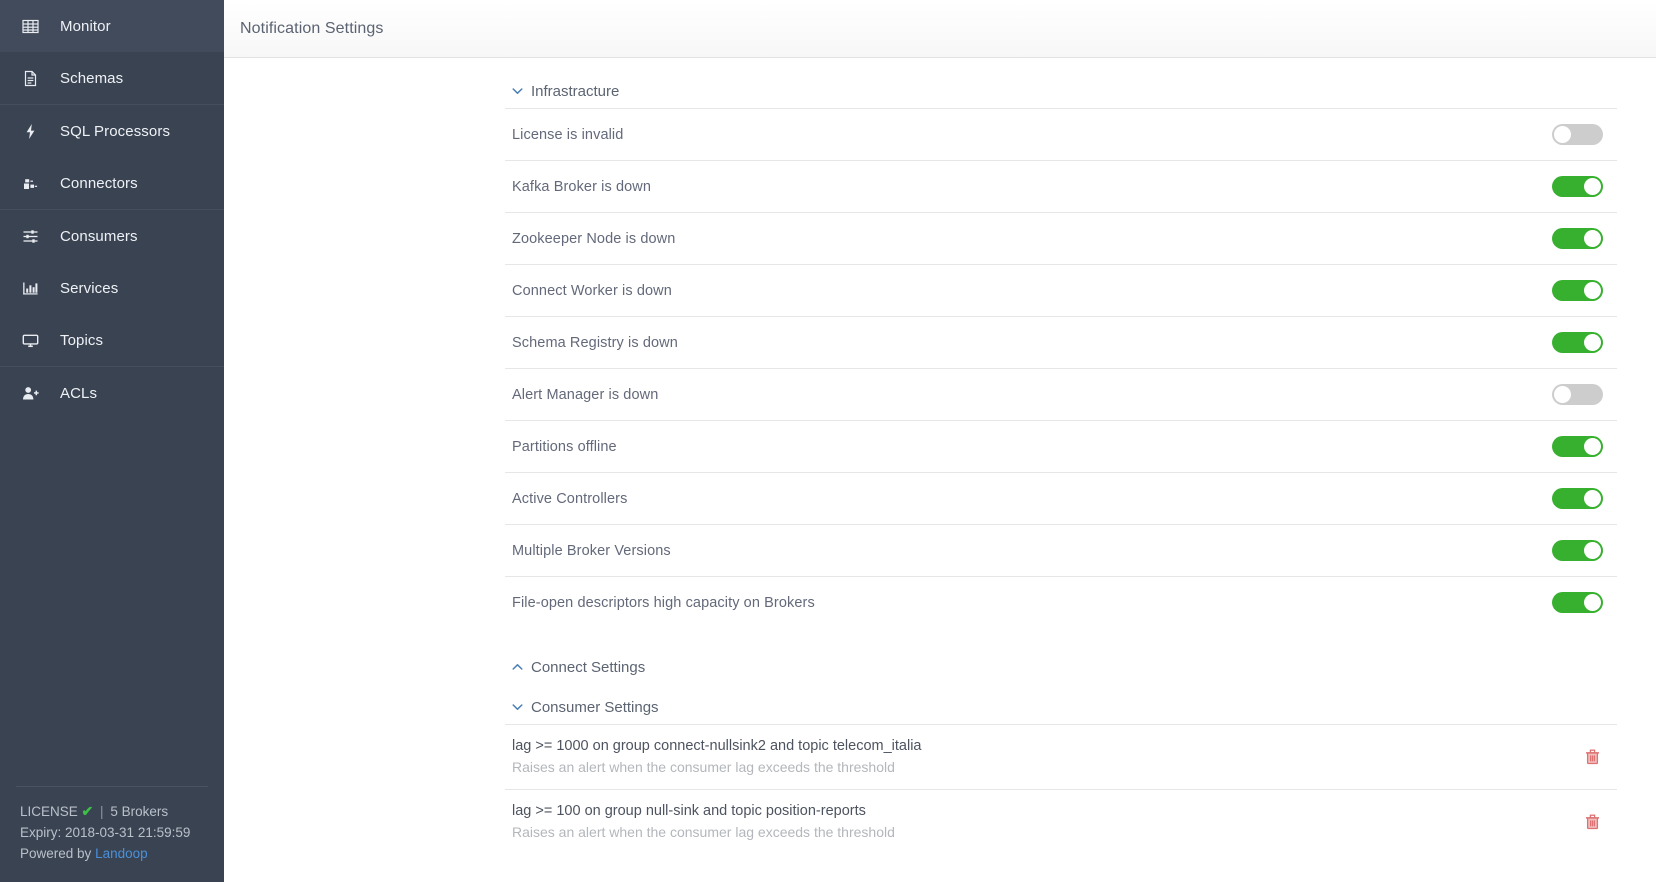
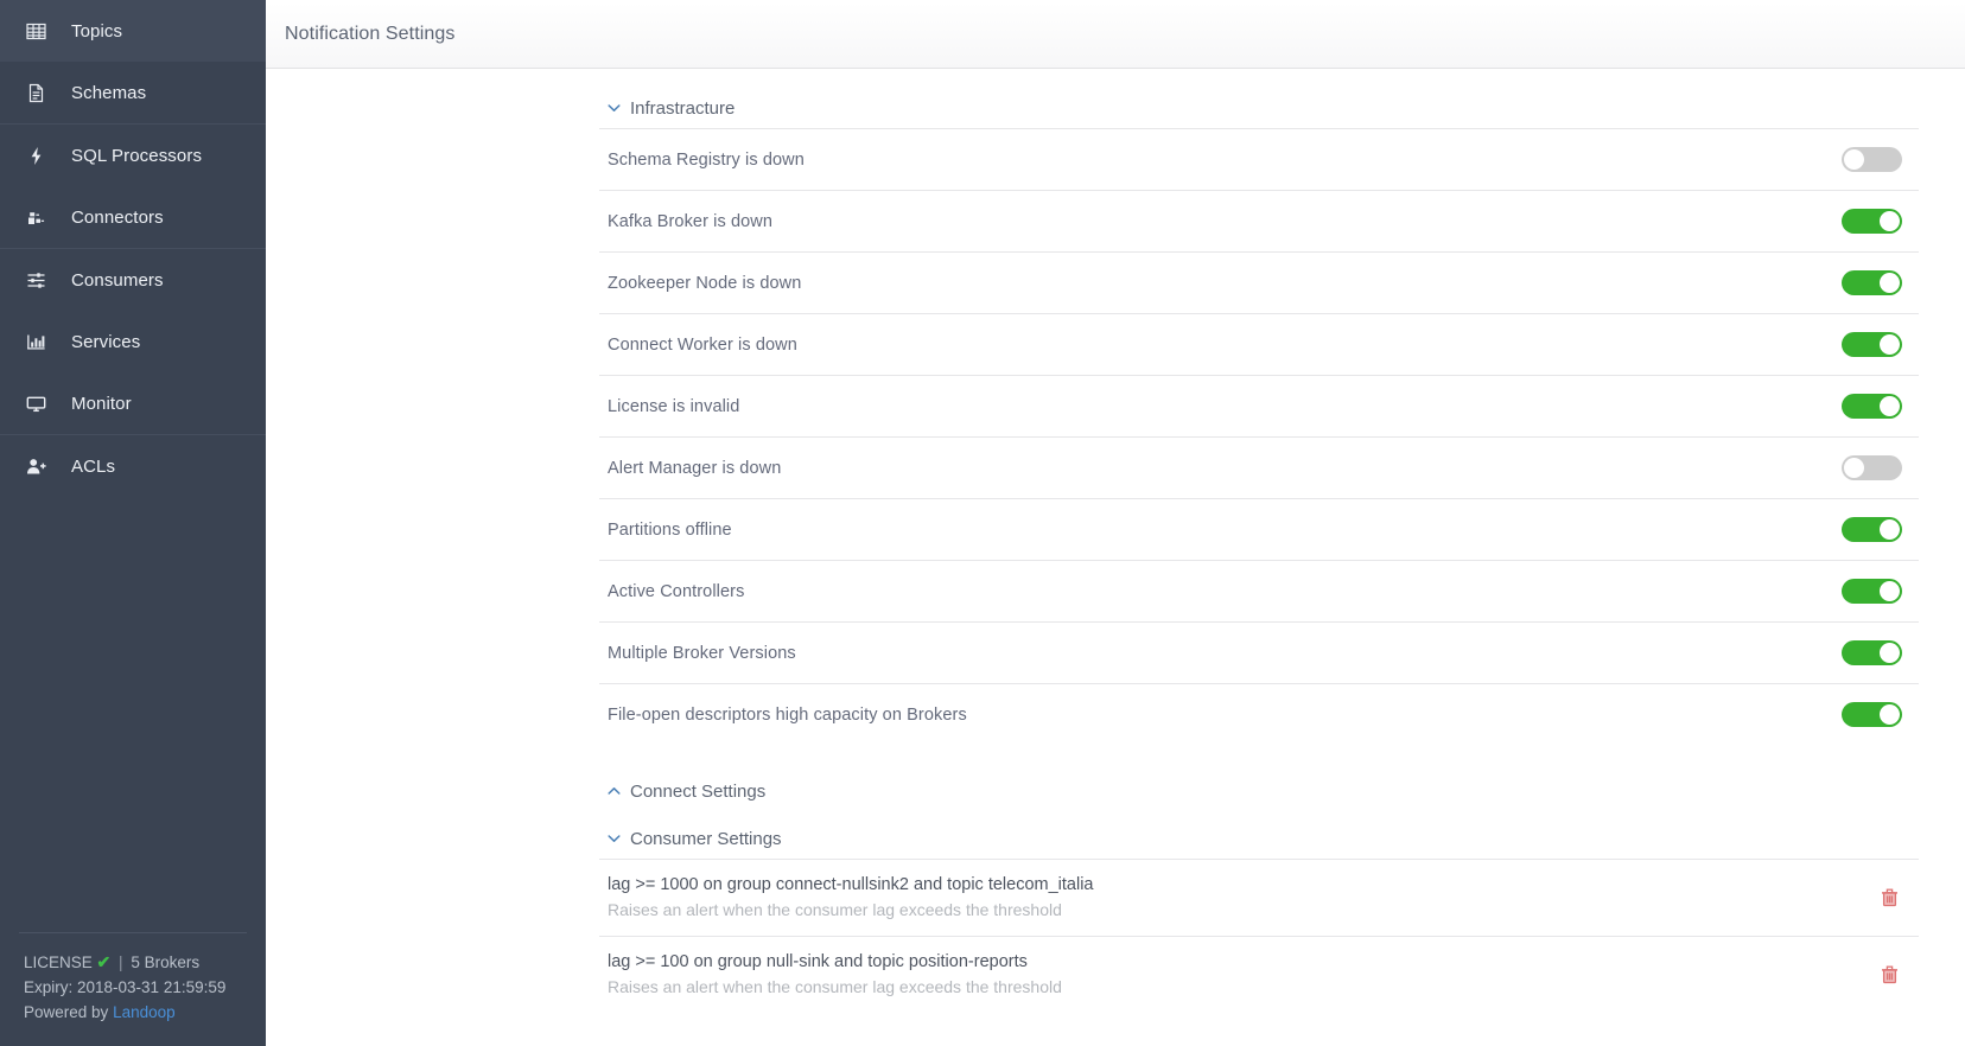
- Monitor
+ Topics
  Schemas
  SQL Processors
  Connectors
  Consumers
  Services
- Topics
+ Monitor
  ACLs
  LICENSE ✔ | 5 Brokers
  Expiry: 2018-03-31 21:59:59
  Powered by Landoop
  Notification Settings
  Infrastracture
- License is invalid
+ Schema Registry is down
  Kafka Broker is down
  Zookeeper Node is down
  Connect Worker is down
- Schema Registry is down
+ License is invalid
  Alert Manager is down
  Partitions offline
  Active Controllers
  Multiple Broker Versions
  File-open descriptors high capacity on Brokers
  Connect Settings
  Consumer Settings
  lag >= 1000 on group connect-nullsink2 and topic telecom_italia
  Raises an alert when the consumer lag exceeds the threshold
  lag >= 100 on group null-sink and topic position-reports
  Raises an alert when the consumer lag exceeds the threshold
